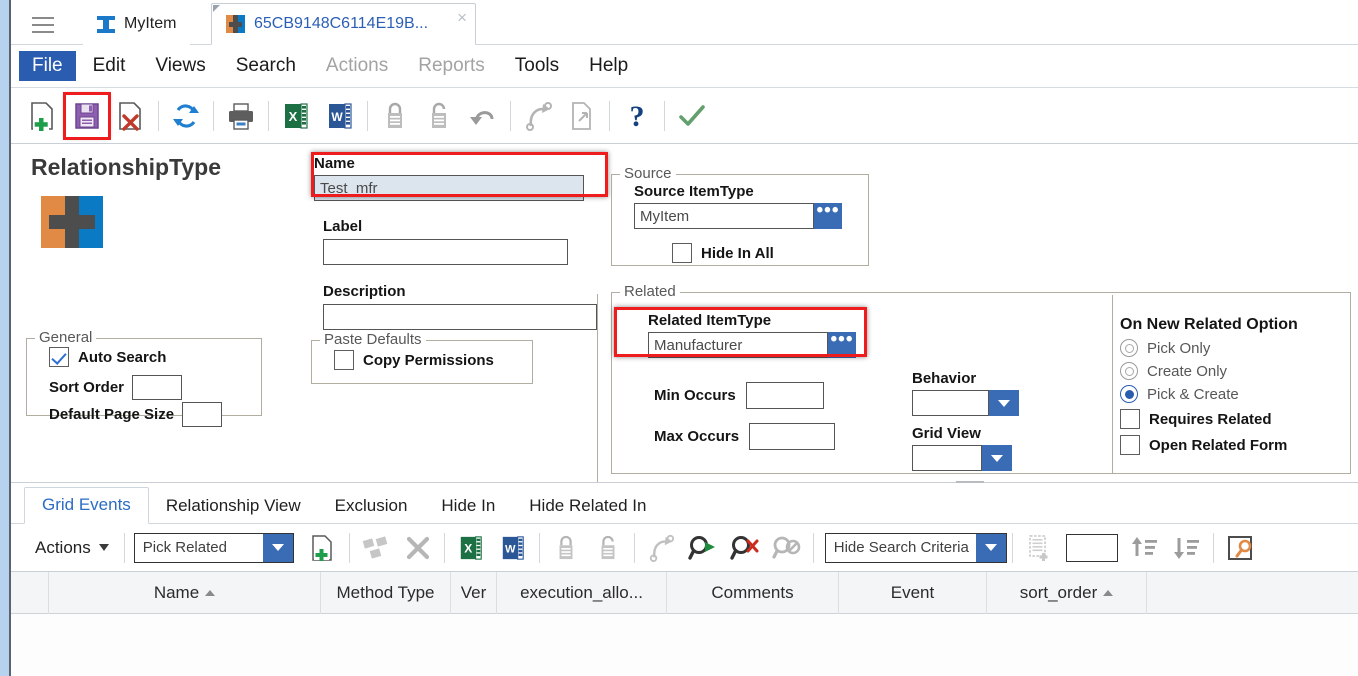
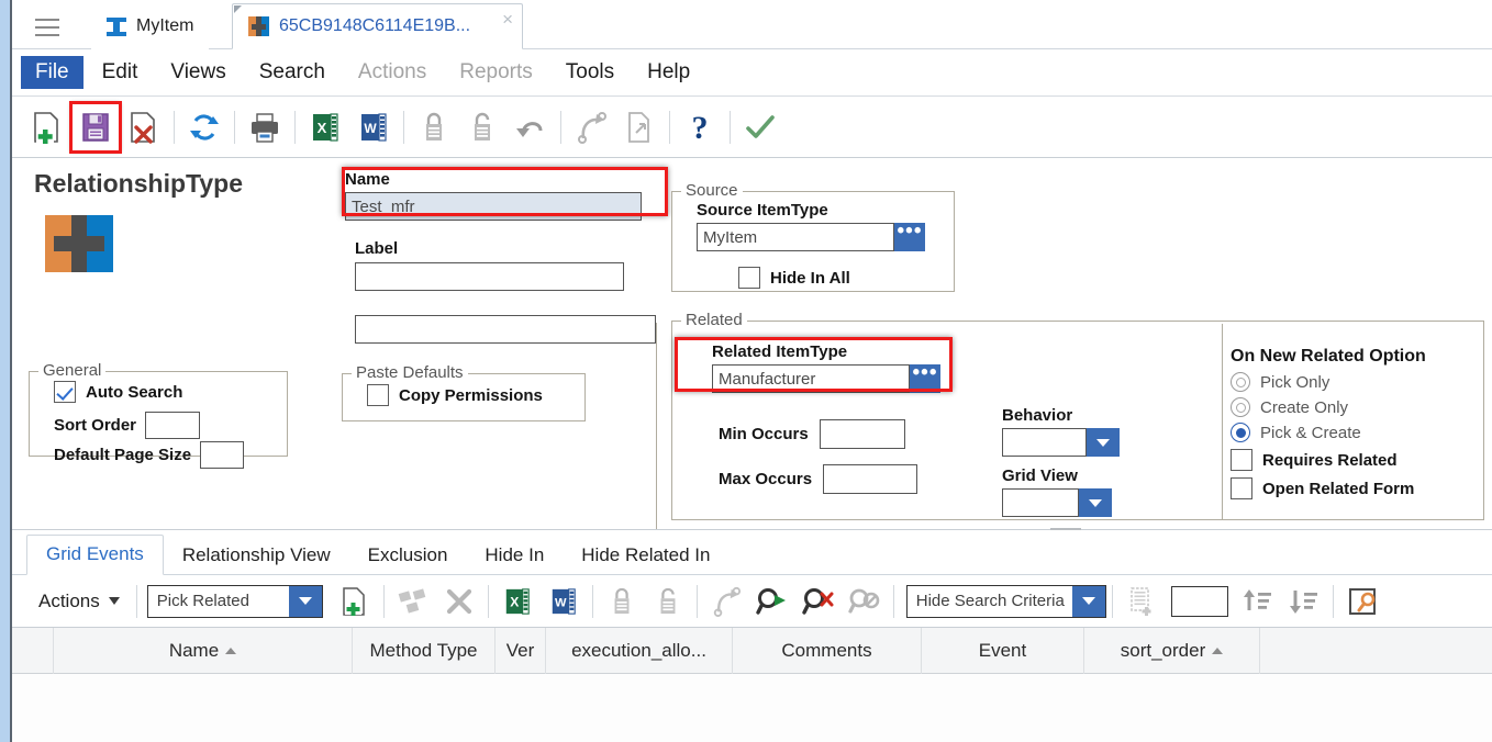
  MyItem
  65CB9148C6114E19B...
  ×
  File
  Edit
  Views
  Search
  Actions
  Reports
  Tools
  Help
  X
  W
  ?
  RelationshipType
  Name
  Test_mfr
  Label
- Description
  General
  Auto Search
  Sort Order
  Default Page Size
  Paste Defaults
  Copy Permissions
  Source
  Source ItemType
  MyItem
  •••
  Hide In All
  Related
  Related ItemType
  Manufacturer
  Min Occurs
  Max Occurs
  Behavior
  Grid View
  On New Related Option
  Pick Only
  Create Only
  Pick & Create
  Requires Related
  Open Related Form
  Grid Events
  Relationship View
  Exclusion
  Hide In
  Hide Related In
  Actions
  Pick Related
  X
  W
  Hide Search Criteria
  Name
  Method Type
  Ver
  execution_allo...
  Comments
  Event
  sort_order
